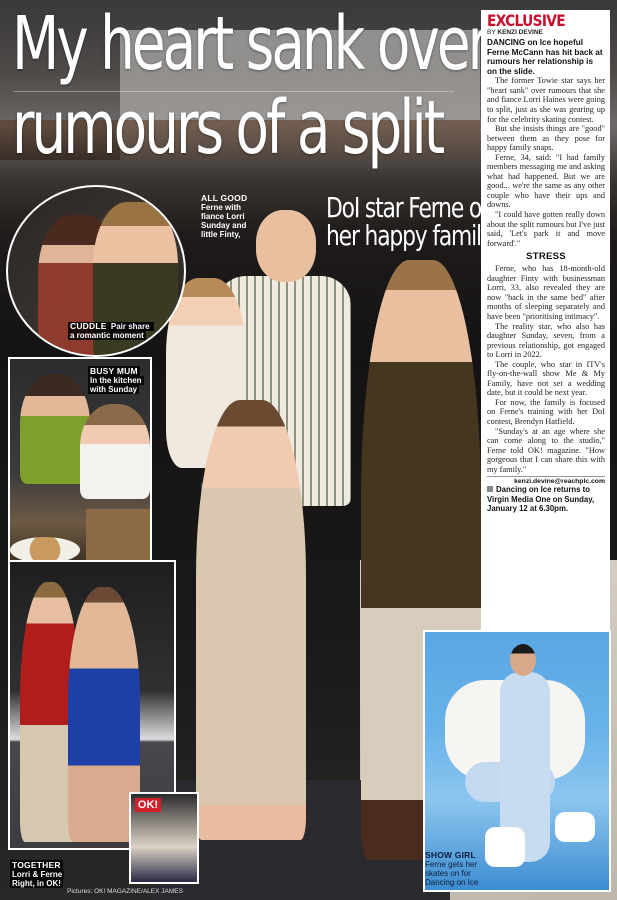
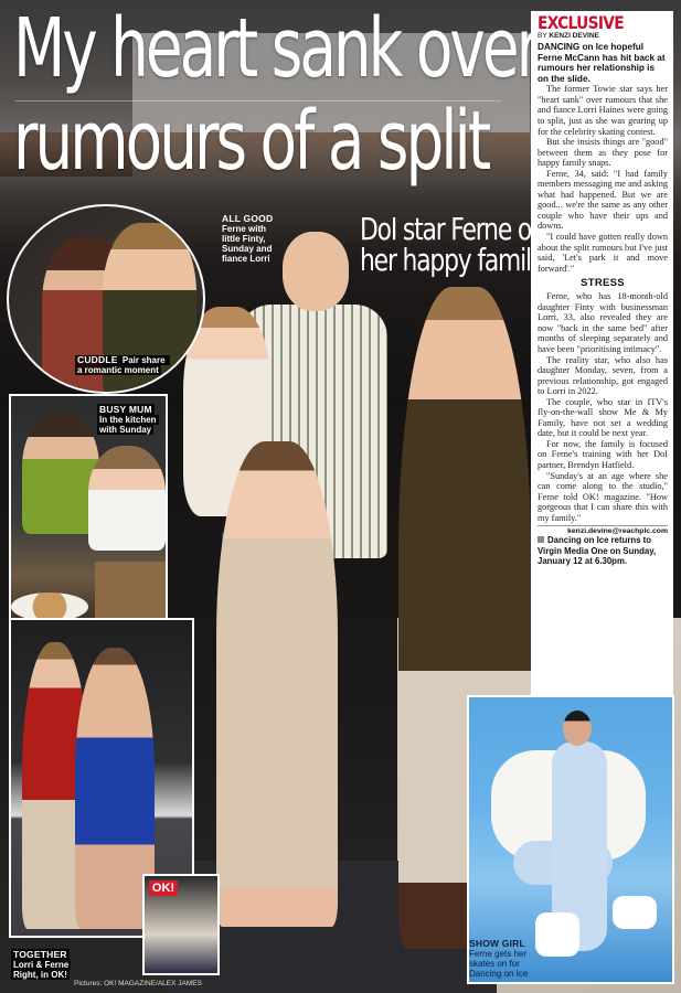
  My heart sank over
  rumours of a split
  DoI star Ferne o
  her happy famil
  ALL GOOD
  Ferne with
- fiance Lorri
+ little Finty,
  Sunday and
- little Finty,
+ fiance Lorri
  CUDDLE Pair share
  a romantic moment
  BUSY MUM
  In the kitchen
  with Sunday
  TOGETHER
  Lorri & Ferne
  Right, in OK!
  OK!
  EXCLUSIVE
  DANCING on Ice hopeful Ferne McCann has hit back at rumours her relationship is on the slide.
  The former Towie star says her "heart sank" over rumours that she and fiance Lorri Haines were going to split, just as she was gearing up for the celebrity skating contest.
  But she insists things are "good" between them as they pose for happy family snaps.
  Ferne, 34, said: "I had family members messaging me and asking what had happened. But we are good... we're the same as any other couple who have their ups and downs.
  "I could have gotten really down about the split rumours but I've just said, 'Let's park it and move forward'."
  STRESS
  Ferne, who has 18-month-old daughter Finty with businessman Lorri, 33, also revealed they are now "back in the same bed" after months of sleeping separately and have been "prioritising intimacy".
- The reality star, who also has daughter Sunday, seven, from a previous relationship, got engaged to Lorri in 2022.
+ The reality star, who also has daughter Monday, seven, from a previous relationship, got engaged to Lorri in 2022.
  The couple, who star in ITV's fly-on-the-wall show Me & My Family, have not set a wedding date, but it could be next year.
- For now, the family is focused on Ferne's training with her DoI contest, Brendyn Hatfield.
+ For now, the family is focused on Ferne's training with her DoI partner, Brendyn Hatfield.
  "Sunday's at an age where she can come along to the studio," Ferne told OK! magazine. "How gorgeous that I can share this with my family."
  Dancing on Ice returns to Virgin Media One on Sunday, January 12 at 6.30pm.
  SHOW GIRL
  Ferne gets her
  skates on for
  Dancing on Ice
